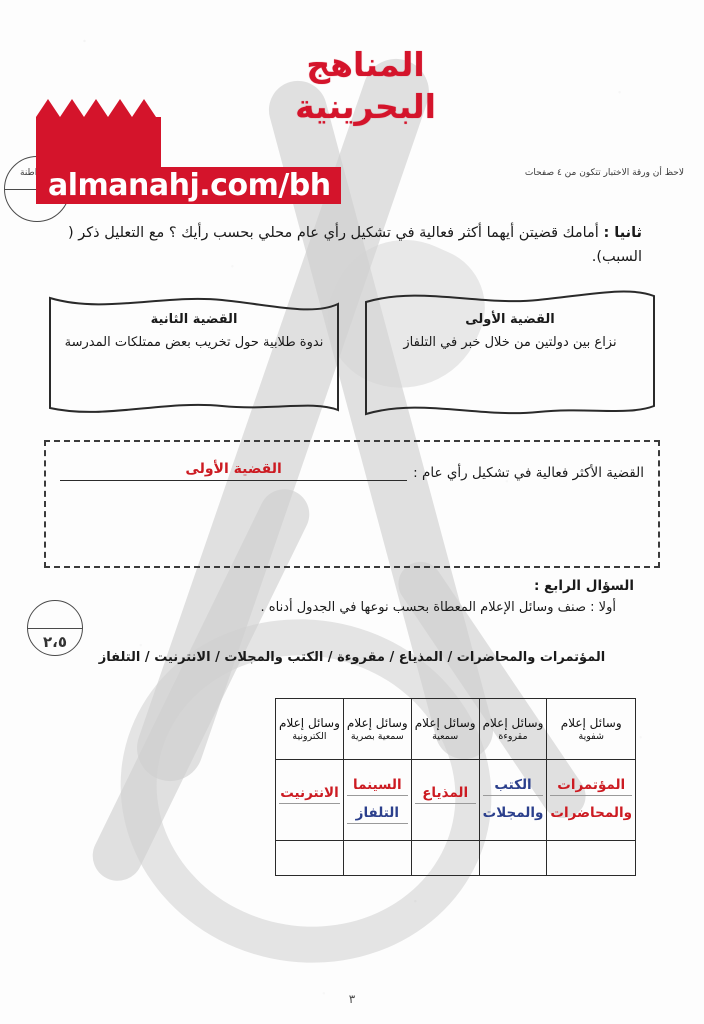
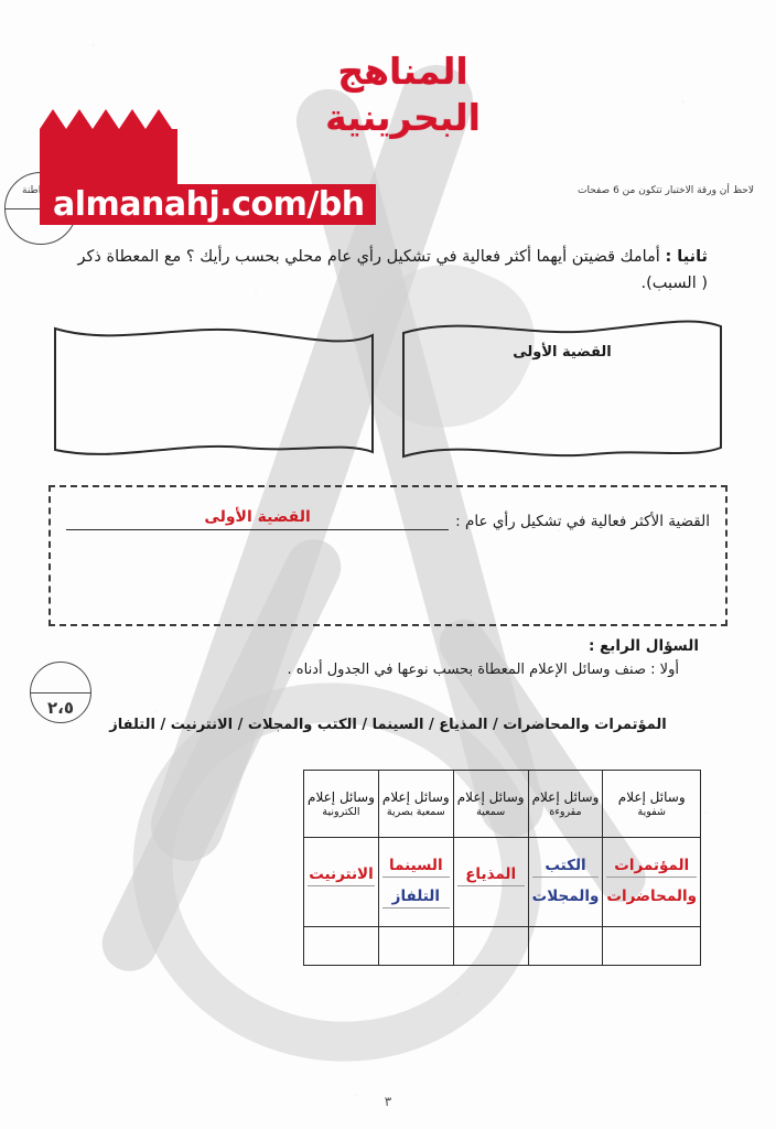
  المناهج
  البحرينية
  almanahj.com/bh
- لاحظ أن ورقة الاختبار تتكون من ٤ صفحات
+ لاحظ أن ورقة الاختبار تتكون من 6 صفحات
- ثانيا : أمامك قضيتن أيهما أكثر فعالية في تشكيل رأي عام محلي بحسب رأيك ؟ مع التعليل ذكر ( السبب).
+ ثانيا : أمامك قضيتن أيهما أكثر فعالية في تشكيل رأي عام محلي بحسب رأيك ؟ مع المعطاة ذكر ( السبب).
  القضية الأولى
- نزاع بين دولتين من خلال خبر في التلفاز
- القضية الثانية
- ندوة طلابية حول تخريب بعض ممتلكات المدرسة
  القضية الأكثر فعالية في تشكيل رأي عام :
  القضية الأولى
  السؤال الرابع :
  أولا : صنف وسائل الإعلام المعطاة بحسب نوعها في الجدول أدناه .
  ٢،٥
- المؤتمرات والمحاضرات / المذياع / مقروءة / الكتب والمجلات / الانترنيت / التلفاز
+ المؤتمرات والمحاضرات / المذياع / السينما / الكتب والمجلات / الانترنيت / التلفاز
  وسائل إعلام شفوية	وسائل إعلام مقروءة	وسائل إعلام سمعية	وسائل إعلام سمعية بصرية	وسائل إعلام الكترونية
  المؤتمرات والمحاضرات	الكتب والمجلات	المذياع	السينما التلفاز	الانترنيت
  ٣
